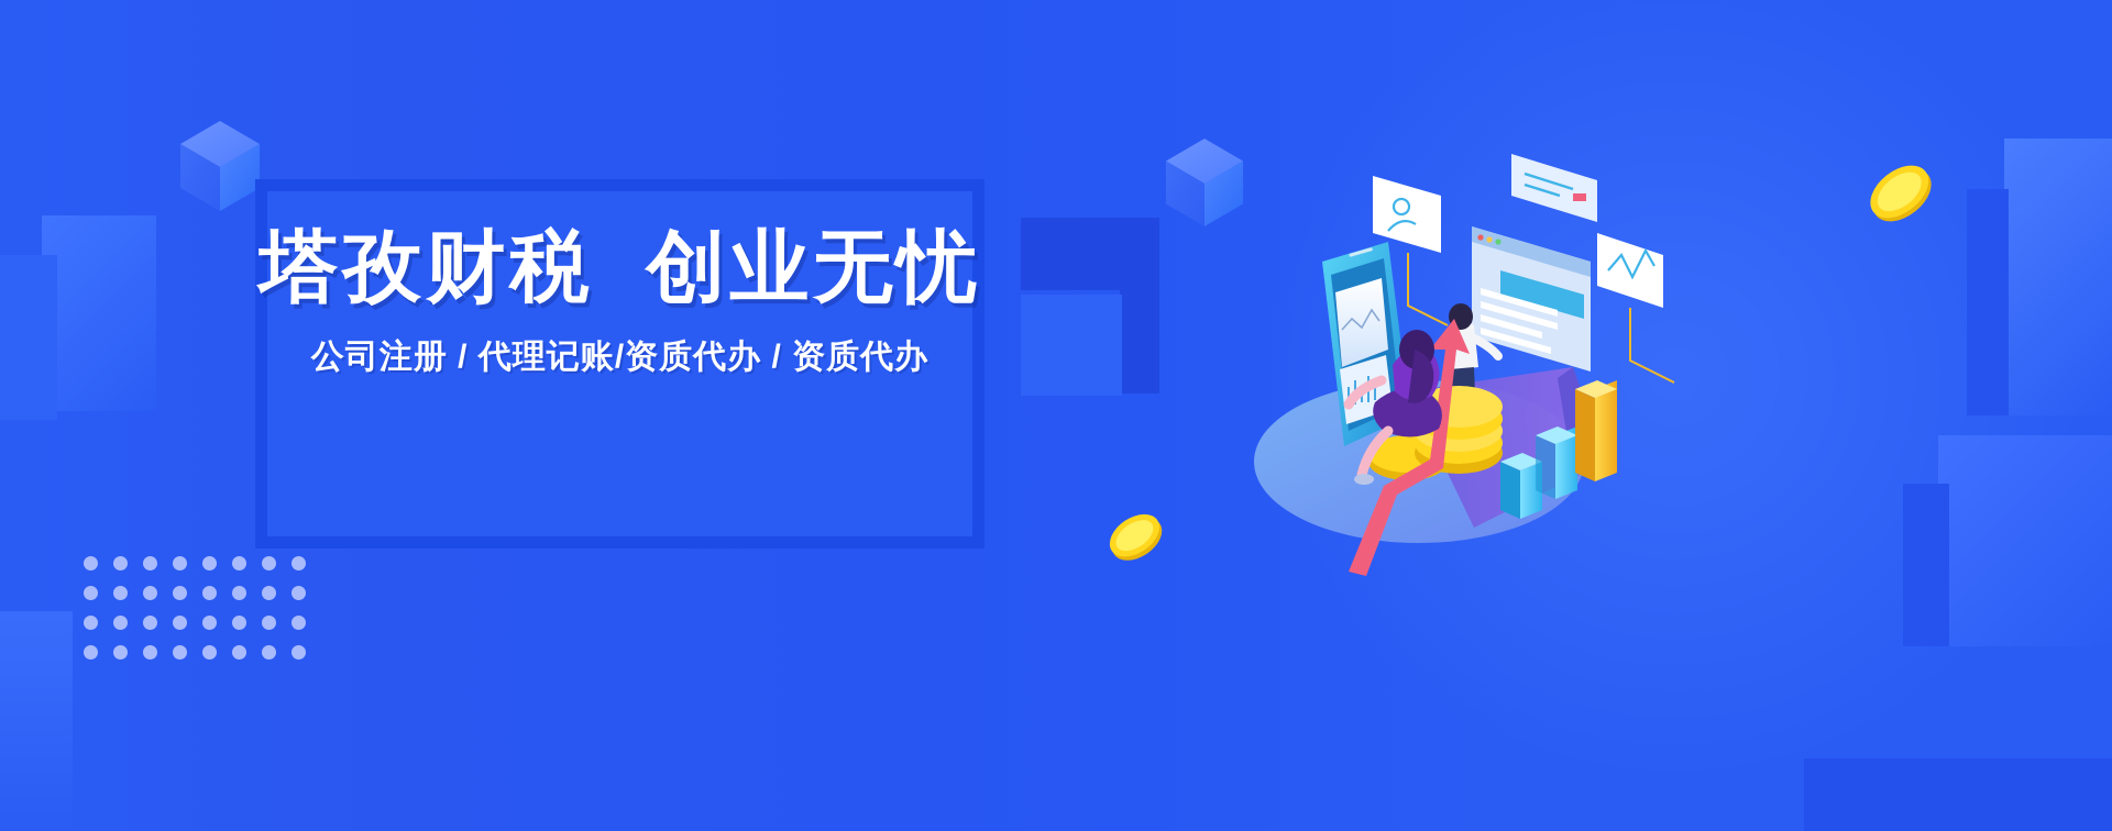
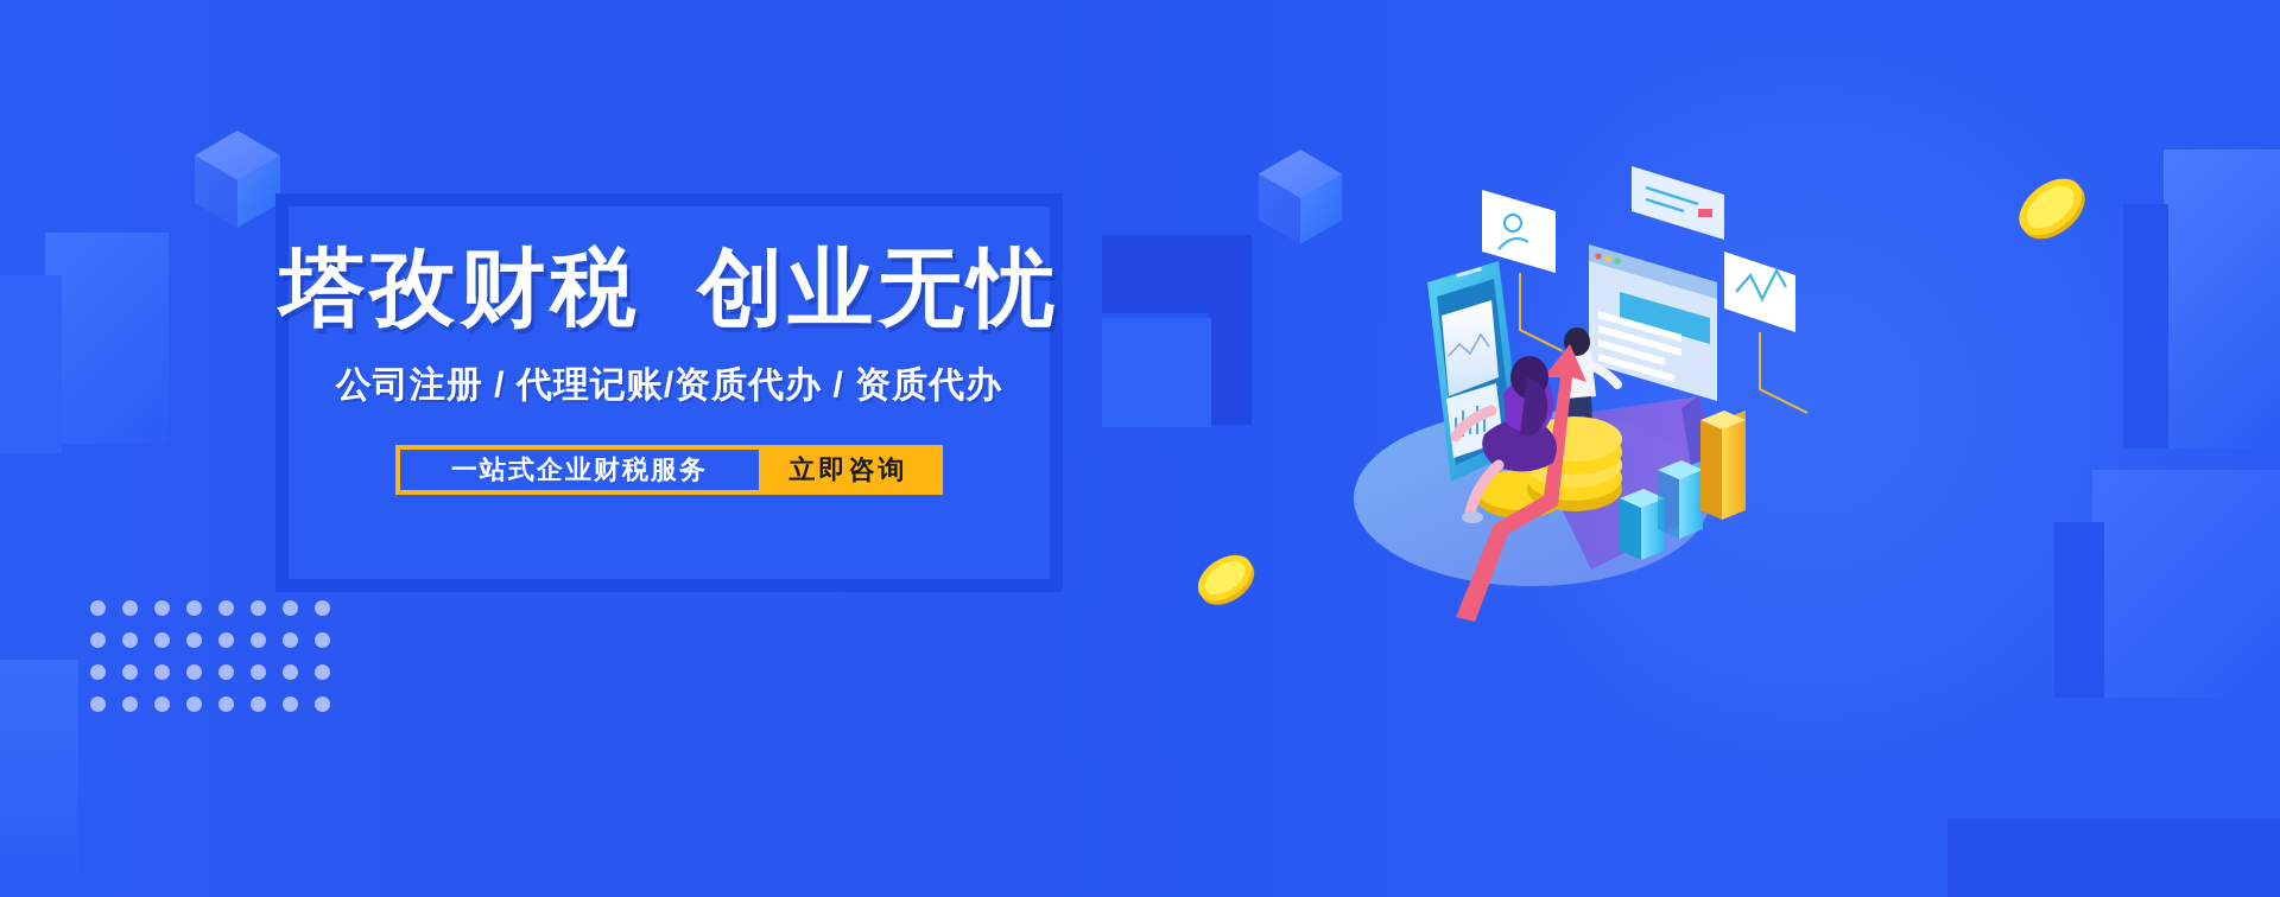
  塔孜财税 创业无忧
  公司注册 / 代理记账/资质代办 / 资质代办
+ 一站式企业财税服务
+ 立即咨询
